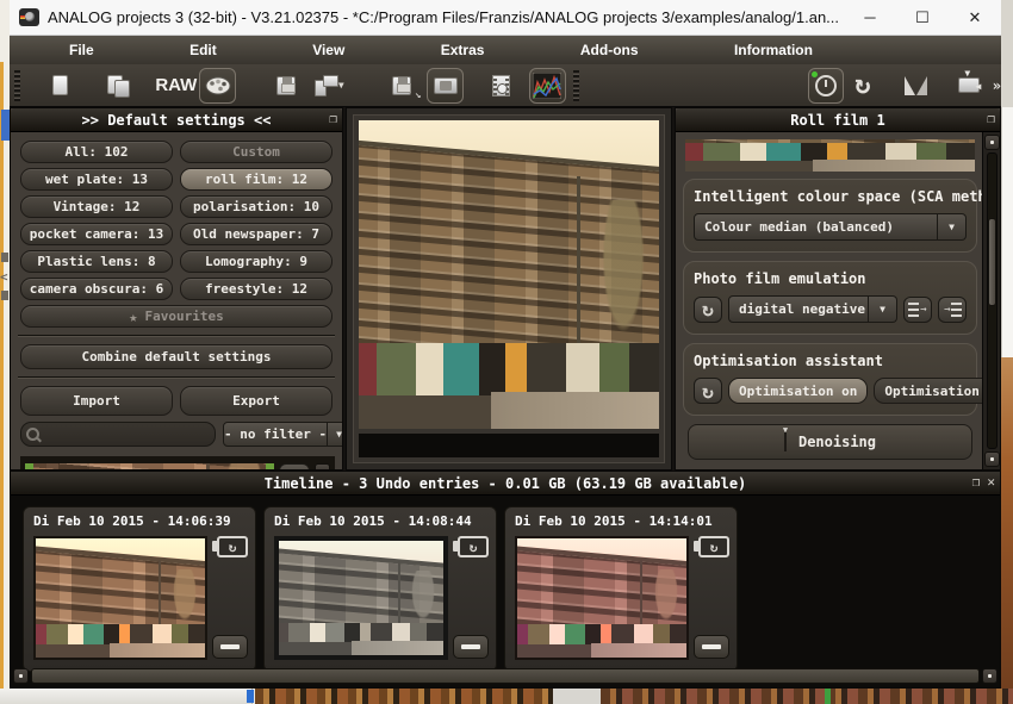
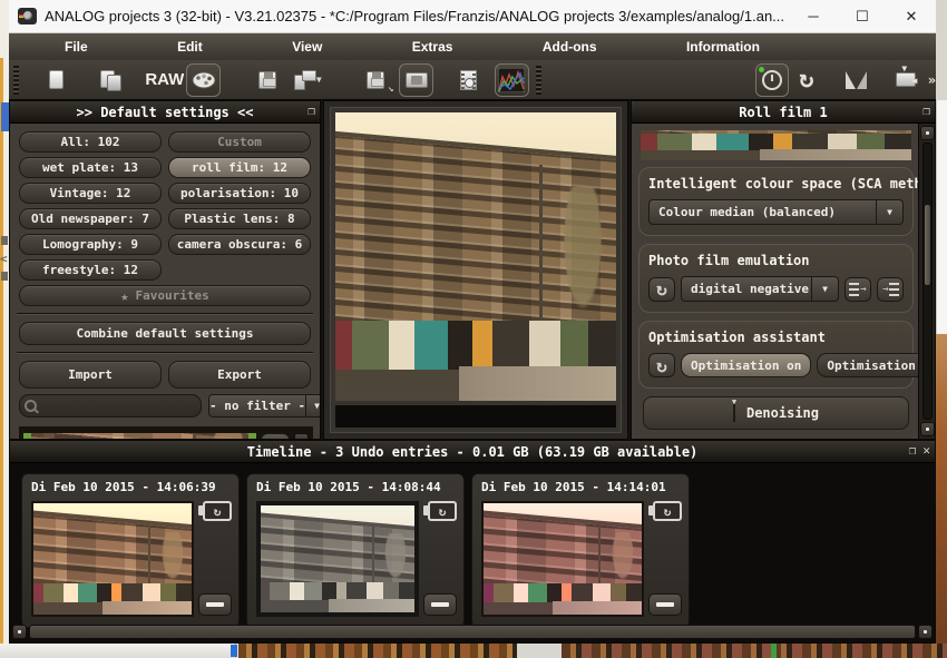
  <
  ANALOG projects 3 (32-bit) - V3.21.02375 - *C:/Program Files/Franzis/ANALOG projects 3/examples/analog/1.an...
  ─
  ☐
  ✕
  File
  Edit
  View
  Extras
  Add-ons
  Information
  RAW
  ▼
  ↘
  ↻
  »
  >> Default settings <<
  ❐
  All: 102
  Custom
  wet plate: 13
  roll film: 12
  Vintage: 12
  polarisation: 10
- pocket camera: 13
  Old newspaper: 7
  Plastic lens: 8
  Lomography: 9
  camera obscura: 6
  freestyle: 12
  ★
  Favourites
  Combine default settings
  Import
  Export
  - no filter -
  ▼
  Roll film 1
  ❐
  Intelligent colour space (SCA met
  Colour median (balanced)
  ▼
  Photo film emulation
  ↻
  digital negative
  ▼
  →
  →
  Optimisation assistant
  ↻
  Optimisation on
  Optimisation
  ▼
  Denoising
  Timeline - 3 Undo entries - 0.01 GB (63.19 GB available)
  ❐
  ✕
  Di Feb 10 2015 - 14:06:39
  ↻
  Di Feb 10 2015 - 14:08:44
  ↻
  Di Feb 10 2015 - 14:14:01
  ↻
